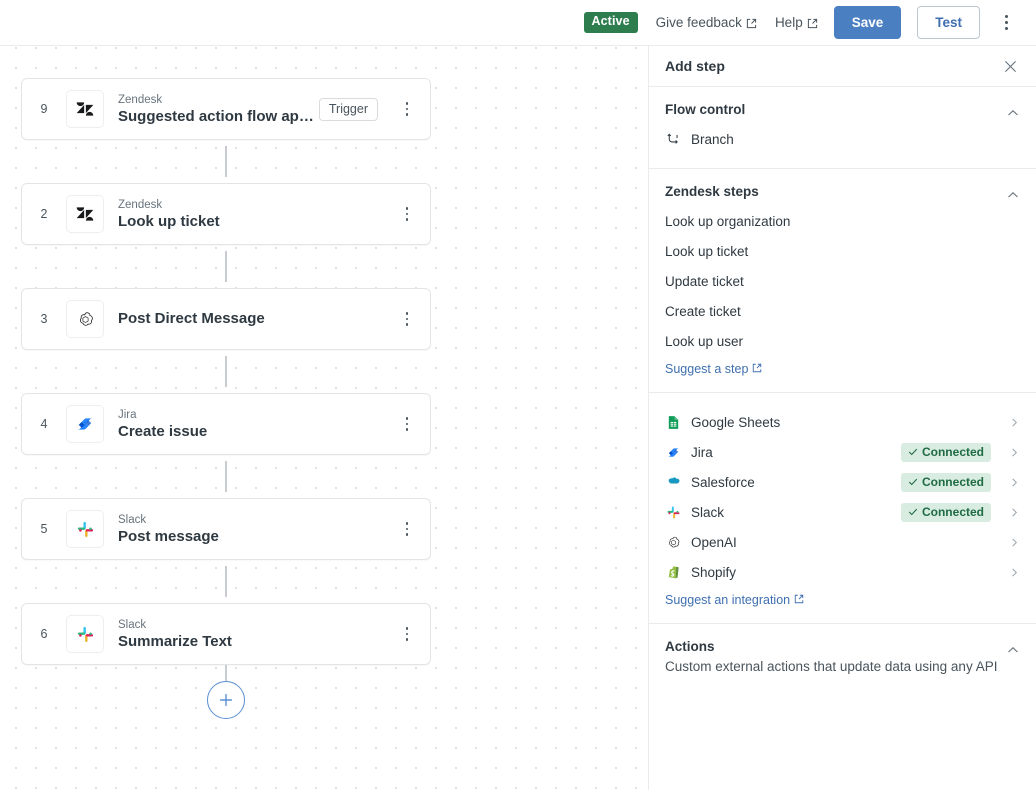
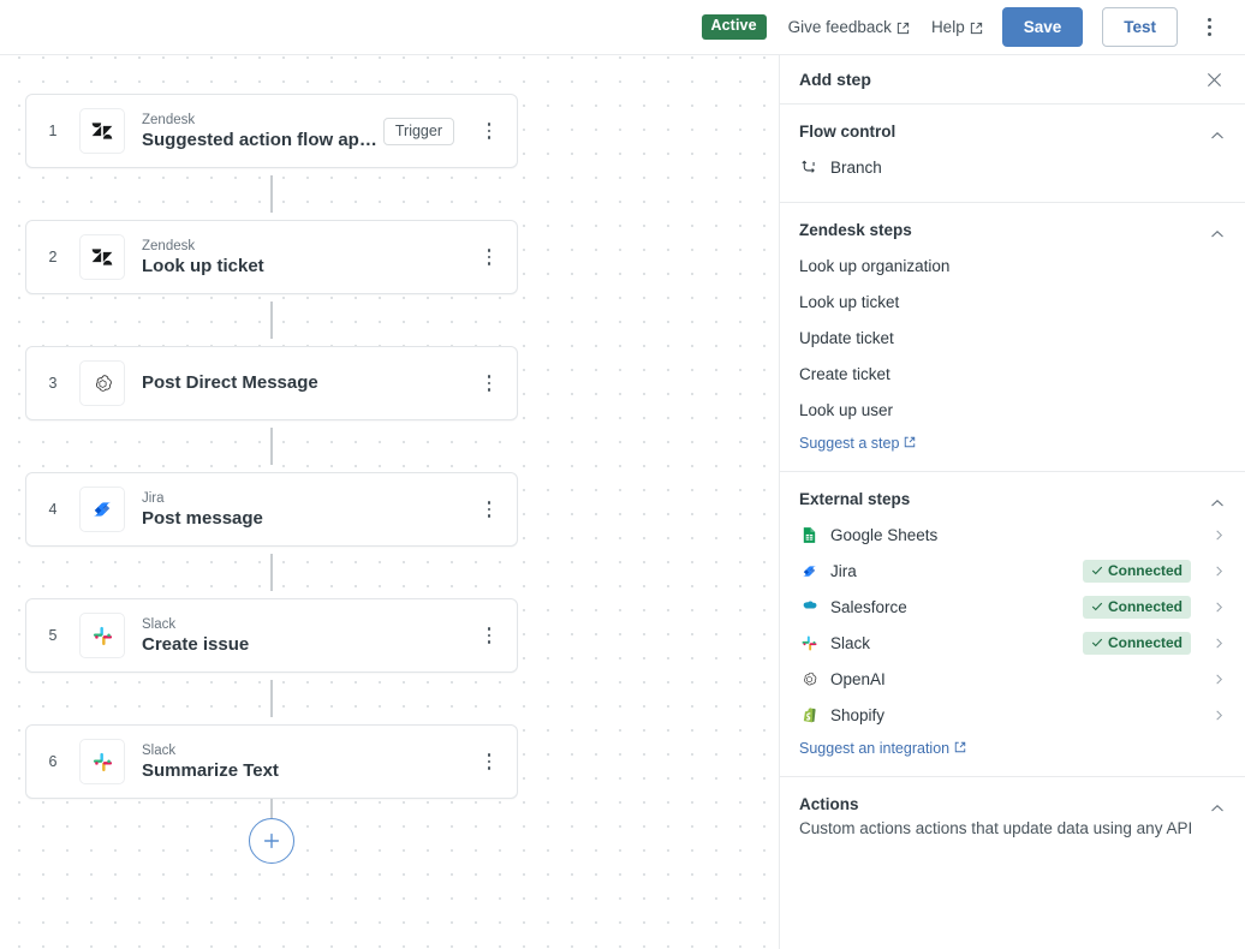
  Active
  Give feedback
  Help
  Save
  Test
- 9
+ 1
  Zendesk
  Suggested action flow appr
  Trigger
  2
  Zendesk
  Look up ticket
  3
  Post Direct Message
  4
  Jira
- Create issue
+ Post message
  5
  Slack
- Post message
+ Create issue
  6
  Slack
  Summarize Text
  Add step
  Flow control
  Branch
  Zendesk steps
  Look up organization
  Look up ticket
  Update ticket
  Create ticket
  Look up user
  Suggest a step
+ External steps
  Google Sheets
  Jira
  Connected
  Salesforce
  Connected
  Slack
  Connected
  OpenAI
  Shopify
  Suggest an integration
  Actions
- Custom external actions that update data using any API
+ Custom actions actions that update data using any API
